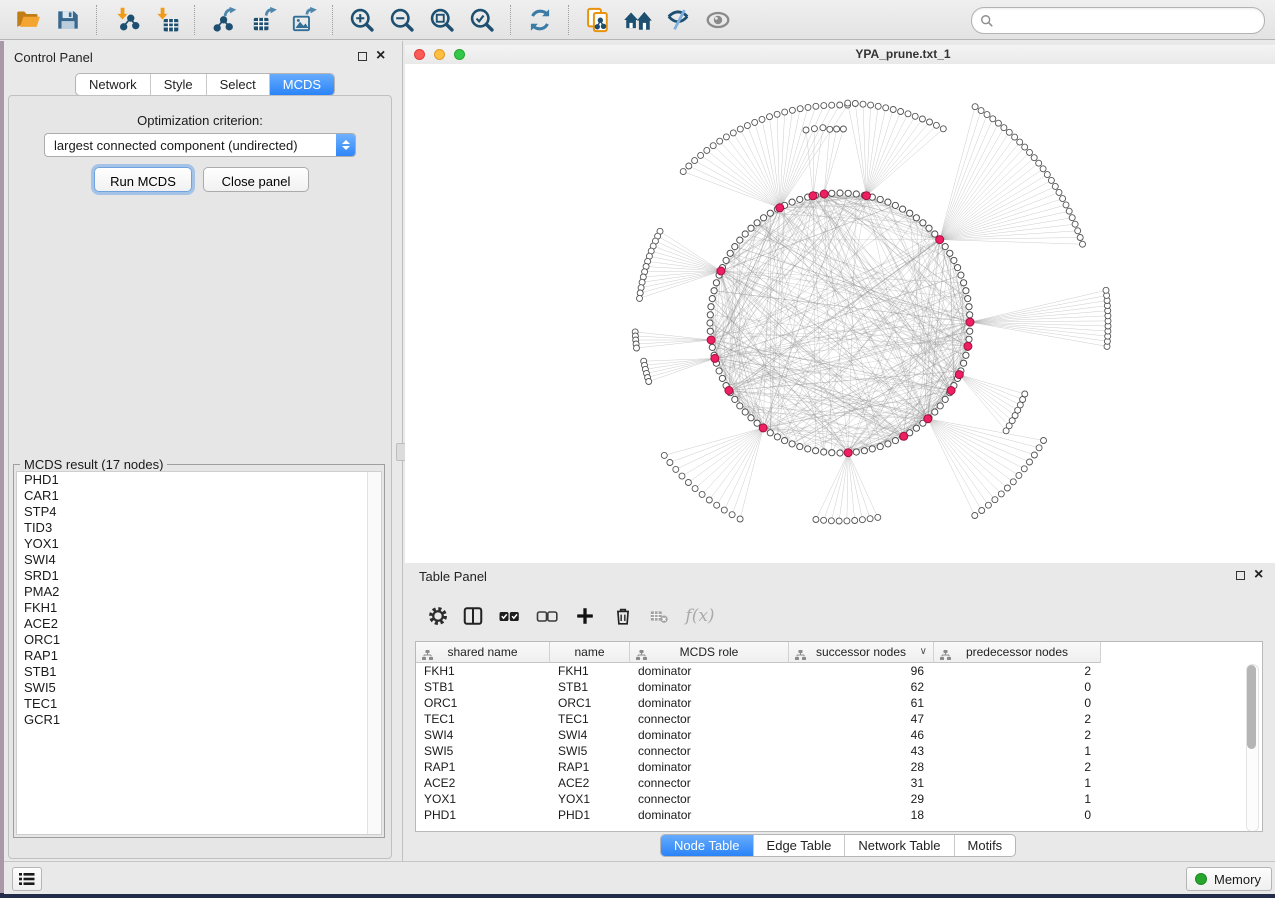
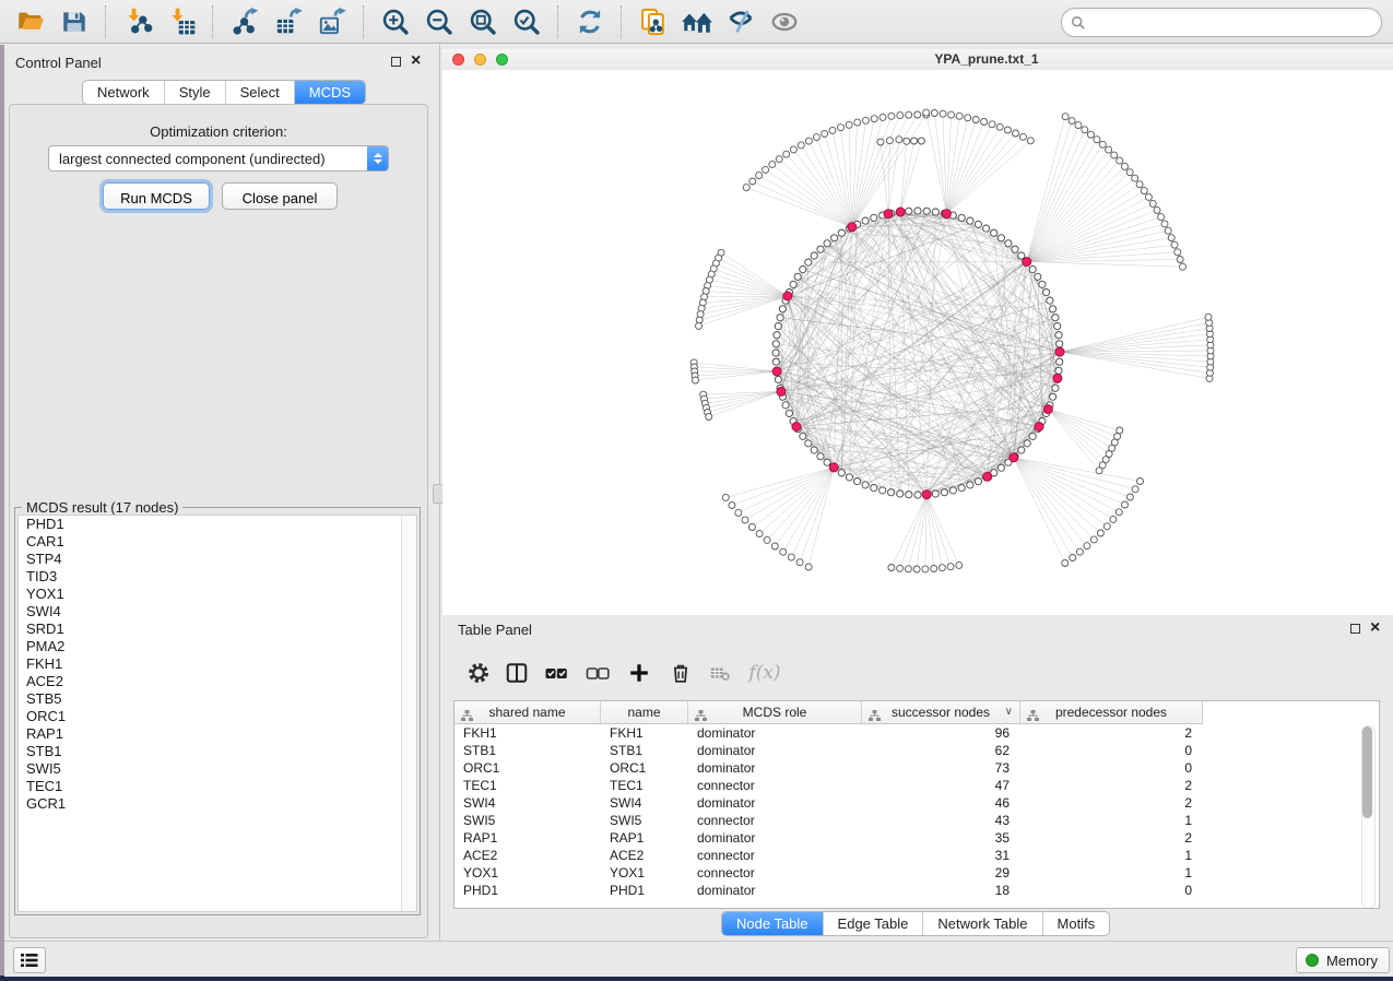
  Control Panel
  ×
  Network
  Style
  Select
  MCDS
  Optimization criterion:
  largest connected component (undirected)
  Run MCDS
  Close panel
  MCDS result (17 nodes)
  PHD1
  CAR1
  STP4
  TID3
  YOX1
  SWI4
  SRD1
  PMA2
  FKH1
  ACE2
+ STB5
  ORC1
  RAP1
  STB1
  SWI5
  TEC1
  GCR1
  YPA_prune.txt_1
  Table Panel
  ×
  f(x)
  shared name
  name
  MCDS role
  successor nodes
  ∨
  predecessor nodes
  FKH1
  FKH1
  dominator
  96
  2
  STB1
  STB1
  dominator
  62
  0
  ORC1
  ORC1
  dominator
- 61
+ 73
  0
  TEC1
  TEC1
  connector
  47
  2
  SWI4
  SWI4
  dominator
  46
  2
  SWI5
  SWI5
  connector
  43
  1
  RAP1
  RAP1
  dominator
- 28
+ 35
  2
  ACE2
  ACE2
  connector
  31
  1
  YOX1
  YOX1
  connector
  29
  1
  PHD1
  PHD1
  dominator
  18
  0
  Node Table
  Edge Table
  Network Table
  Motifs
  Memory
